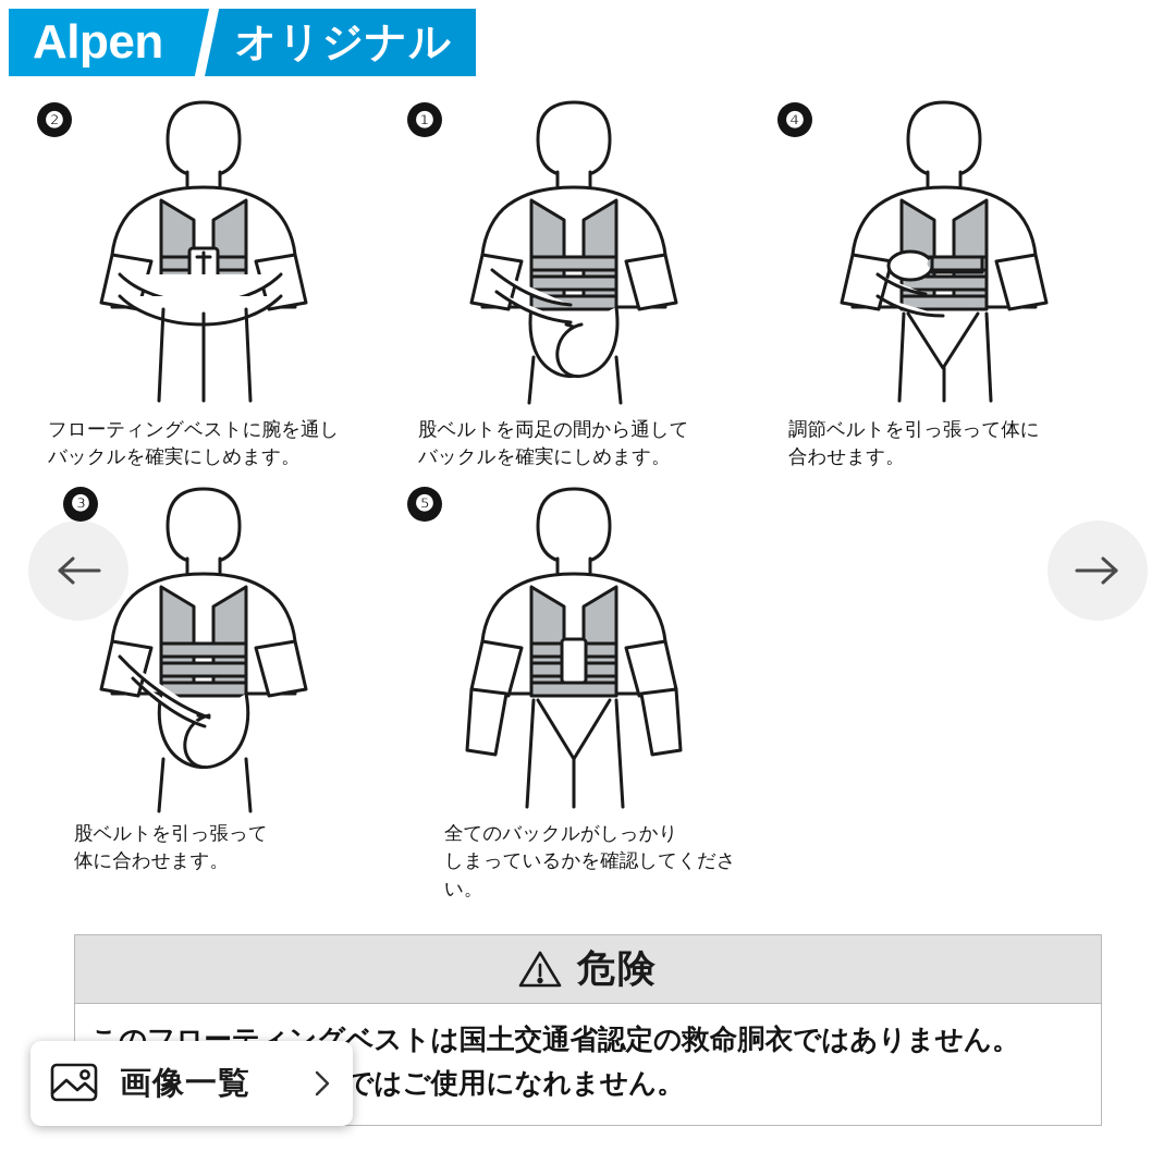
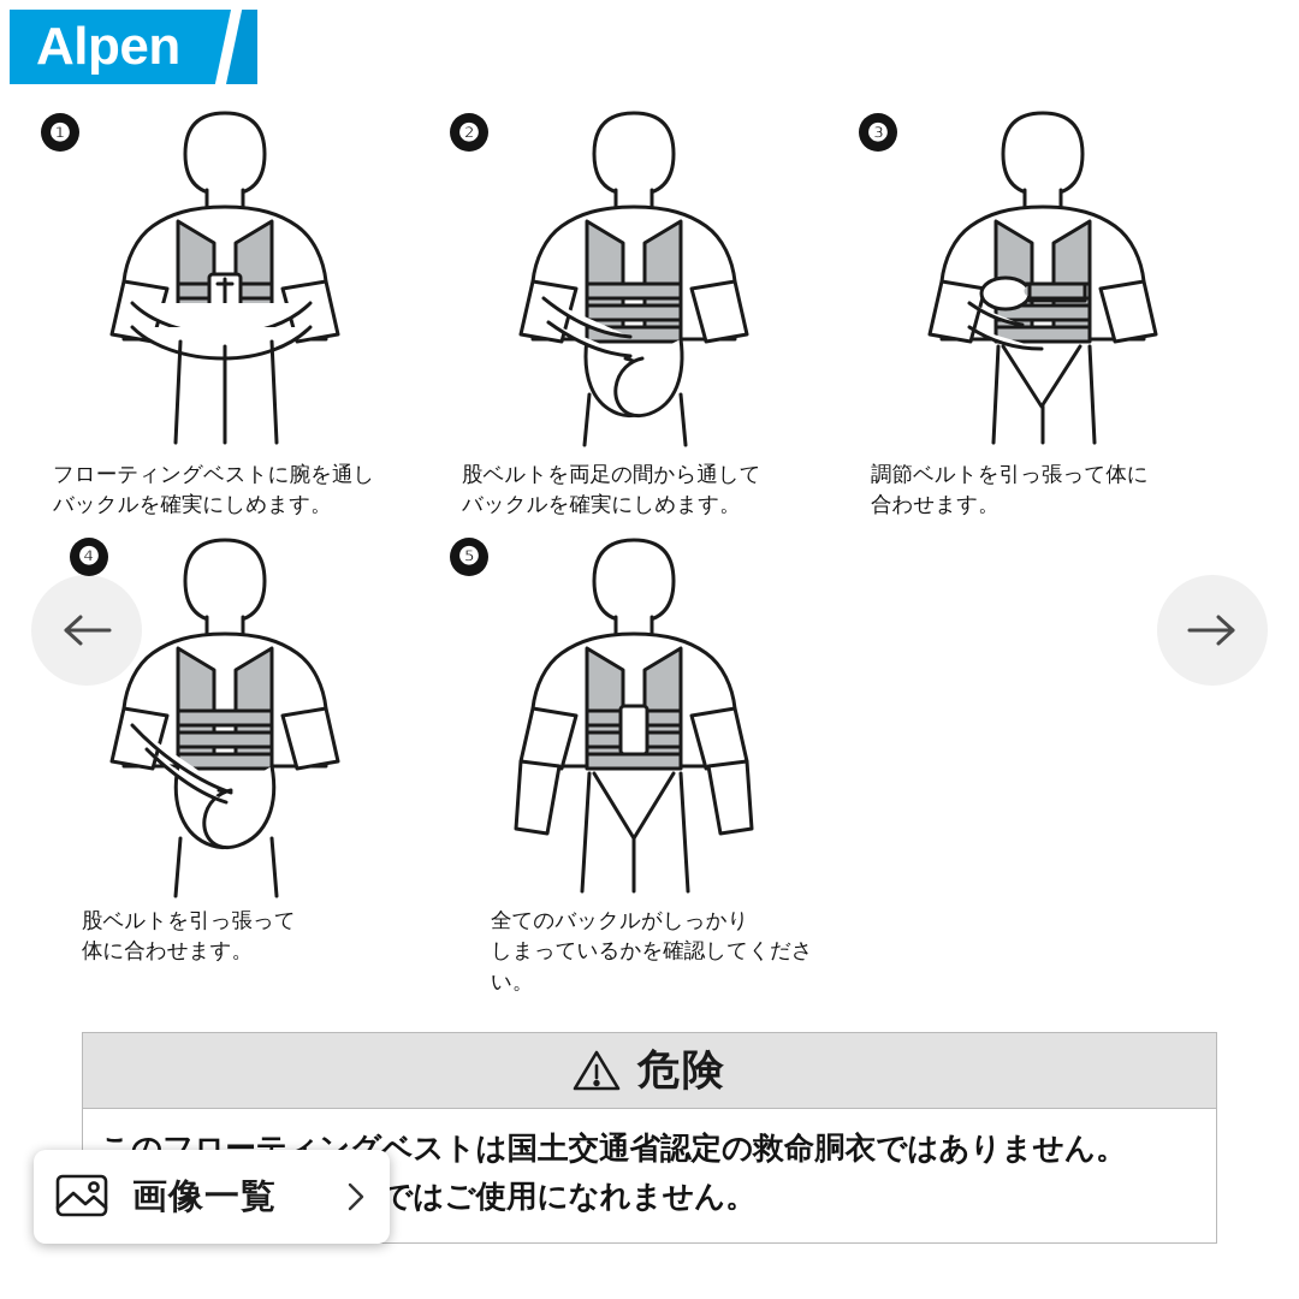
  Alpen
- オリジナル
- ❷
+ ❶
  フローティングベストに腕を通し
  バックルを確実にしめます。
- ❶
+ ❷
  股ベルトを両足の間から通して
  バックルを確実にしめます。
- ❹
+ ❸
  調節ベルトを引っ張って体に
  合わせます。
- ❸
+ ❹
  股ベルトを引っ張って
  体に合わせます。
  ❺
  全てのバックルがしっかり
  しまっているかを確認してください。
  危険
  このフローティングベストは国土交通省認定の救命胴衣ではありません。
  画像一覧
